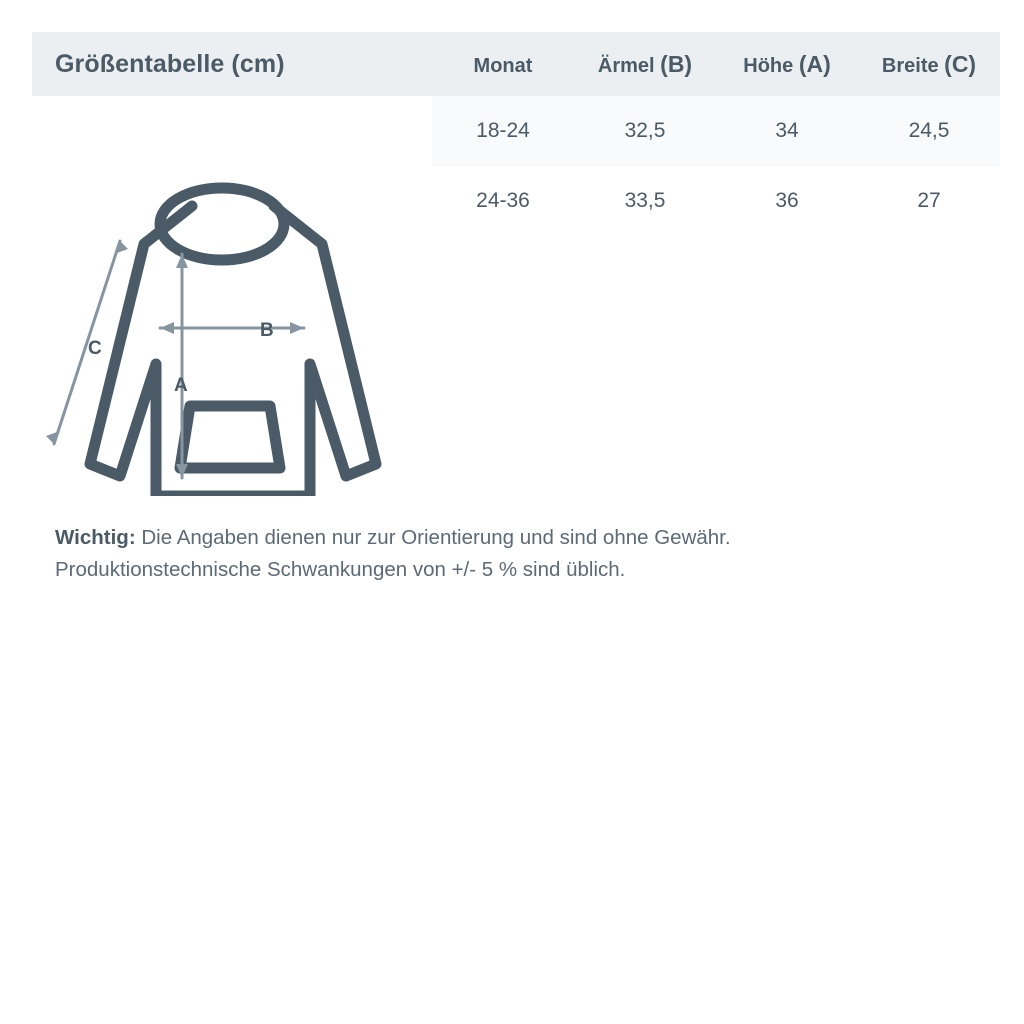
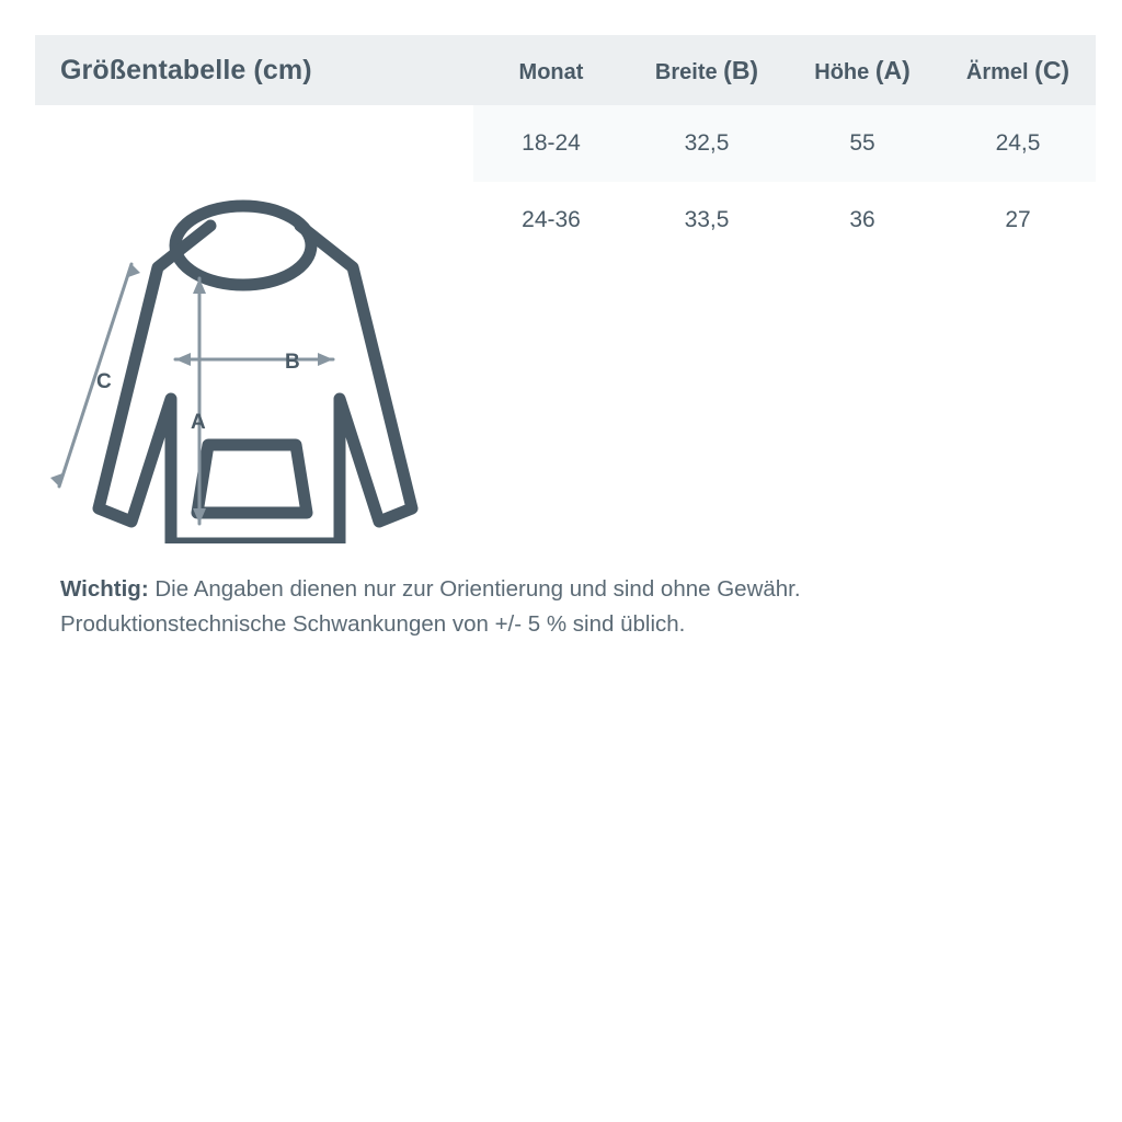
  Größentabelle (cm)
  Monat
- Ärmel (B)
+ Breite (B)
  Höhe (A)
- Breite (C)
+ Ärmel (C)
  C
  B
  A
  18-24
  32,5
- 34
+ 55
  24,5
  24-36
  33,5
  36
  27
  Wichtig: Die Angaben dienen nur zur Orientierung und sind ohne Gewähr.
  Produktionstechnische Schwankungen von +/- 5 % sind üblich.
